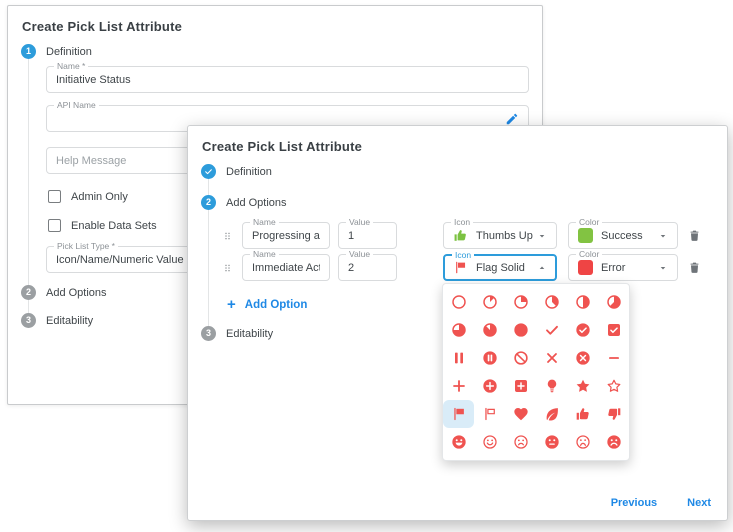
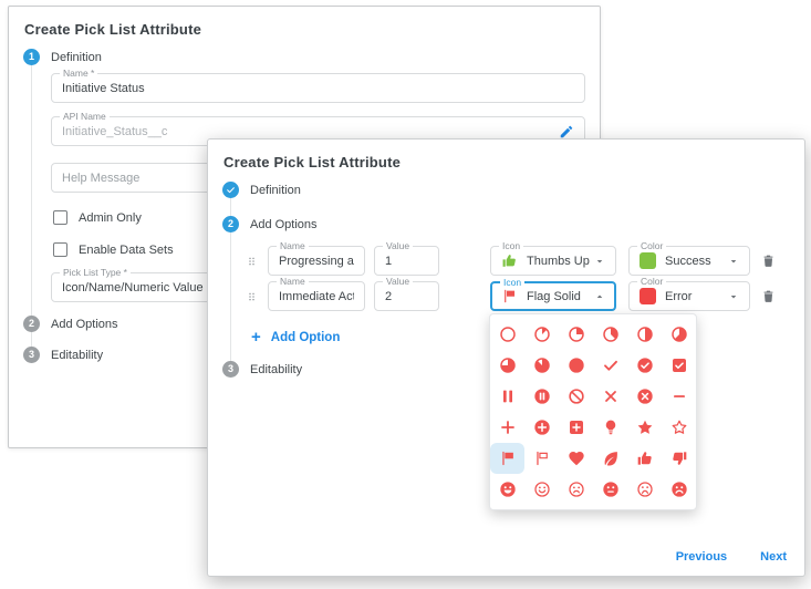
  Create Pick List Attribute
  1
  Definition
  Name *
  Initiative Status
  API Name
+ Initiative_Status__c
  Help Message
  Admin Only
  Enable Data Sets
  Pick List Type *
  Icon/Name/Numeric Value
  2
  Add Options
  3
  Editability
  Create Pick List Attribute
  Definition
  2
  Add Options
  Name
  Progressing a
  Value
  1
  Icon
  Thumbs Up
  Color
  Success
  Name
  Immediate Ac
  Value
  2
  Icon
  Flag Solid
  Color
  Error
  +
  Add Option
  3
  Editability
  Previous
  Next
